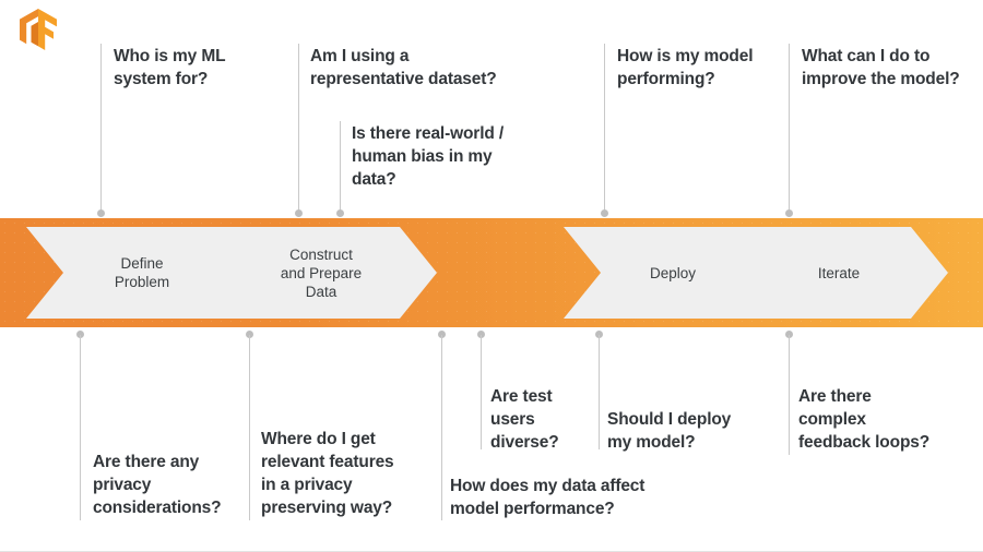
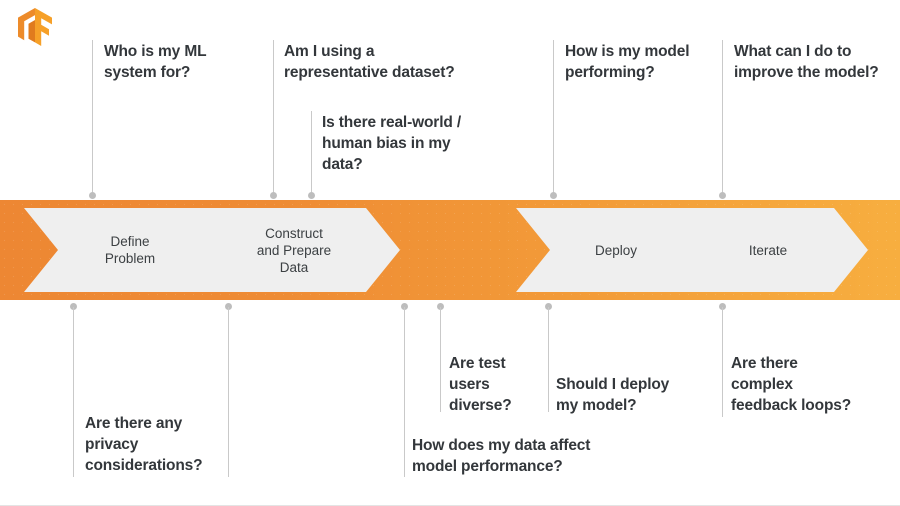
  Who is my ML
  system for?
  Am I using a
  representative dataset?
  Is there real-world /
  human bias in my
  data?
  How is my model
  performing?
  What can I do to
  improve the model?
  Define
  Problem
  Construct
  and Prepare
  Data
  Deploy
  Iterate
  Are there any
  privacy
  considerations?
- Where do I get
- relevant features
- in a privacy
- preserving way?
  How does my data affect
  model performance?
  Are test
  users
  diverse?
  Should I deploy
  my model?
  Are there
  complex
  feedback loops?
